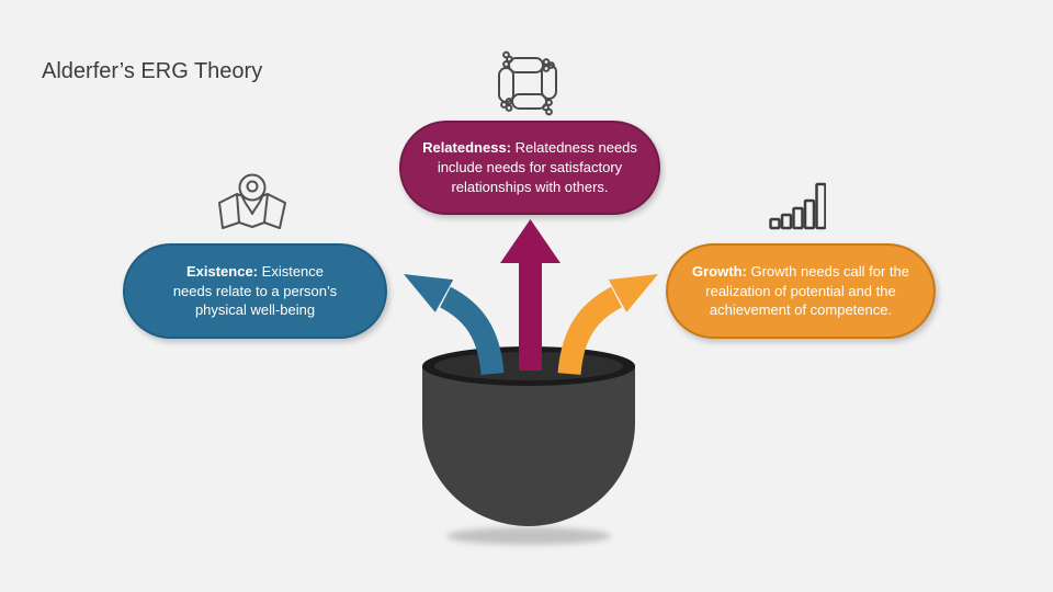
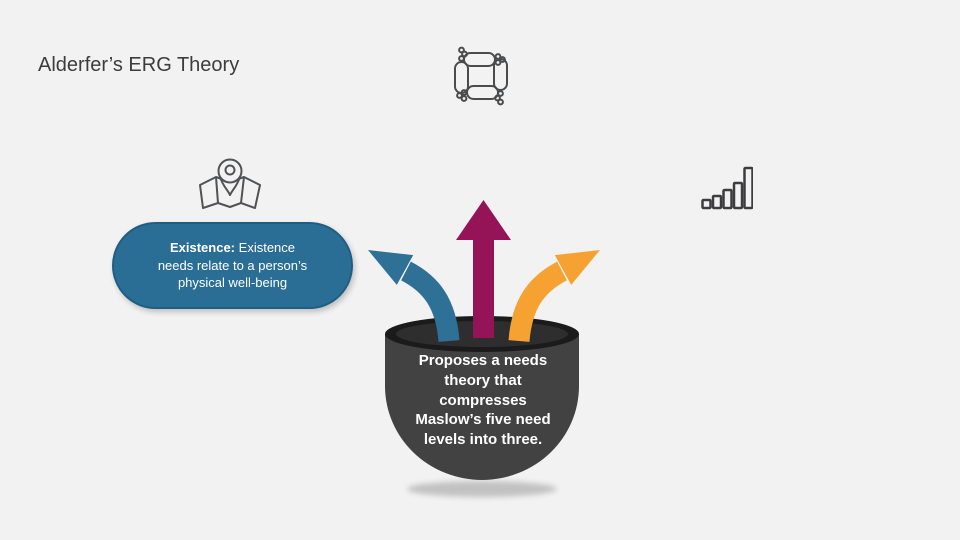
  Alderfer’s ERG Theory
+ Proposes a needs
+ theory that
+ compresses
+ Maslow’s five need
+ levels into three.
  Existence: Existence
  needs relate to a person’s
  physical well-being
- Relatedness: Relatedness needs
- include needs for satisfactory
- relationships with others.
- Growth: Growth needs call for the
- realization of potential and the
- achievement of competence.
